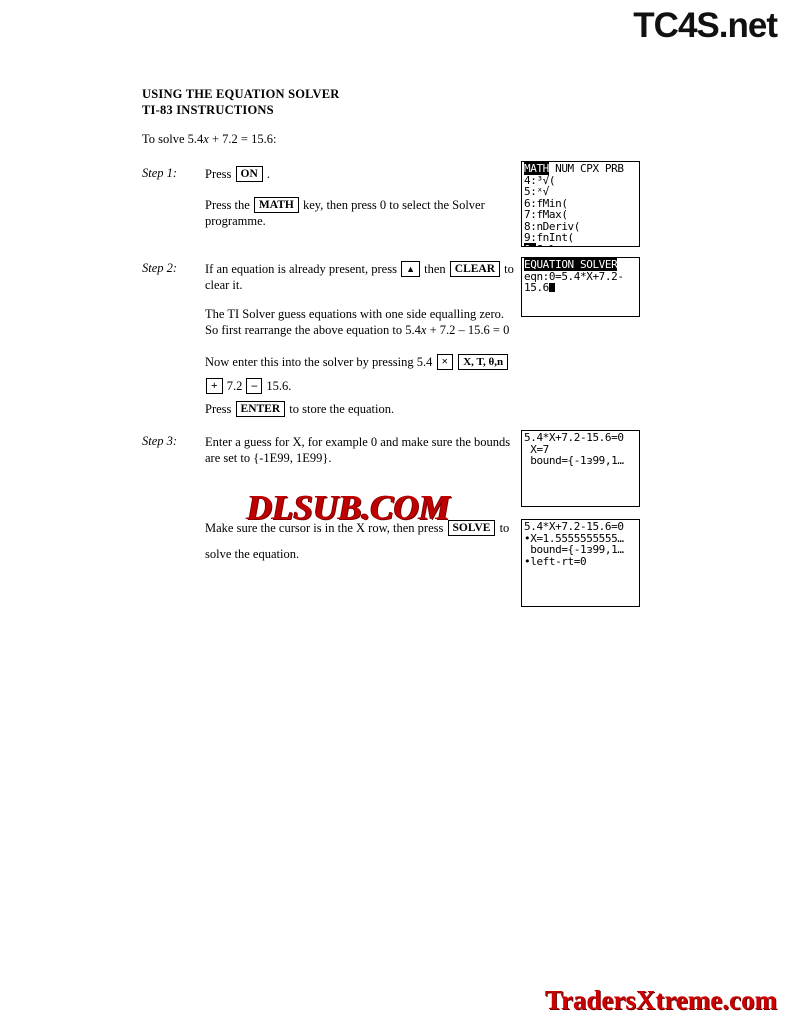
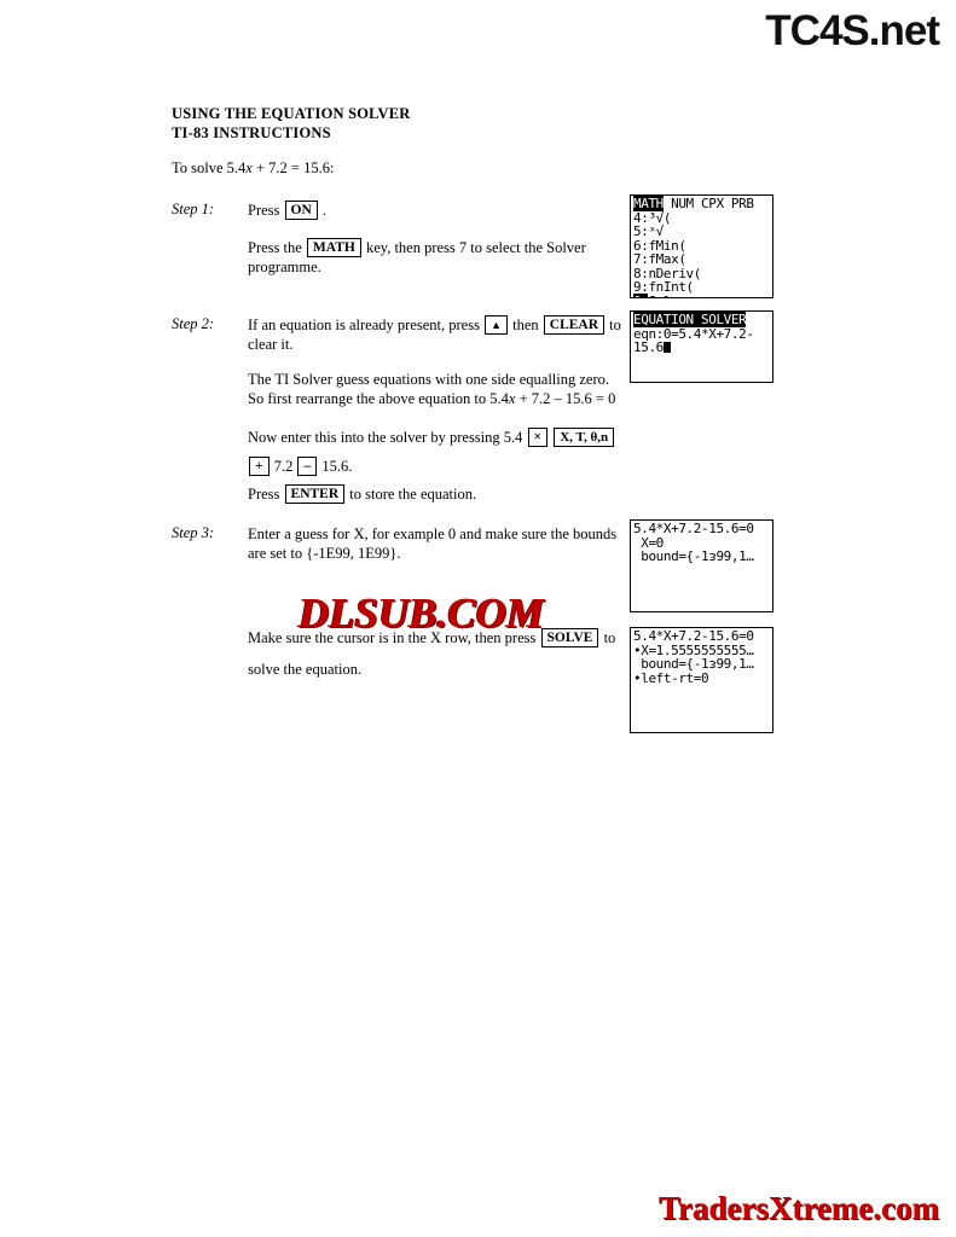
  USING THE EQUATION SOLVER
  TI-83 INSTRUCTIONS
  To solve 5.4x + 7.2 = 15.6:
  Step 1:
  Press ON .
- Press the MATH key, then press 0 to select the Solver
+ Press the MATH key, then press 7 to select the Solver
  programme.
  MATH NUM CPX PRB
  4:³√(
  5:ˣ√
  6:fMin(
  7:fMax(
  8:nDeriv(
  9:fnInt(
  Step 2:
  If an equation is already present, press ▲ then CLEAR to
  clear it.
  The TI Solver guess equations with one side equalling zero.
  So first rearrange the above equation to 5.4x + 7.2 – 15.6 = 0
  Now enter this into the solver by pressing 5.4 × X, T, θ,n + 7.2 – 15.6.
  Press ENTER to store the equation.
  EQUATION SOLVER
  eqn:0=5.4*X+7.2-
  15.6
  Step 3:
  Enter a guess for X, for example 0 and make sure the bounds
  are set to {-1E99, 1E99}.
  Make sure the cursor is in the X row, then press SOLVE to solve the equation.
  5.4*X+7.2-15.6=0
- X=7
+ X=0
  bound={-1ᴈ99,1…
  5.4*X+7.2-15.6=0
  •X=1.5555555555…
  bound={-1ᴈ99,1…
  •left-rt=0
  TC4S.net
  DLSUB.COM
  TradersXtreme.com
